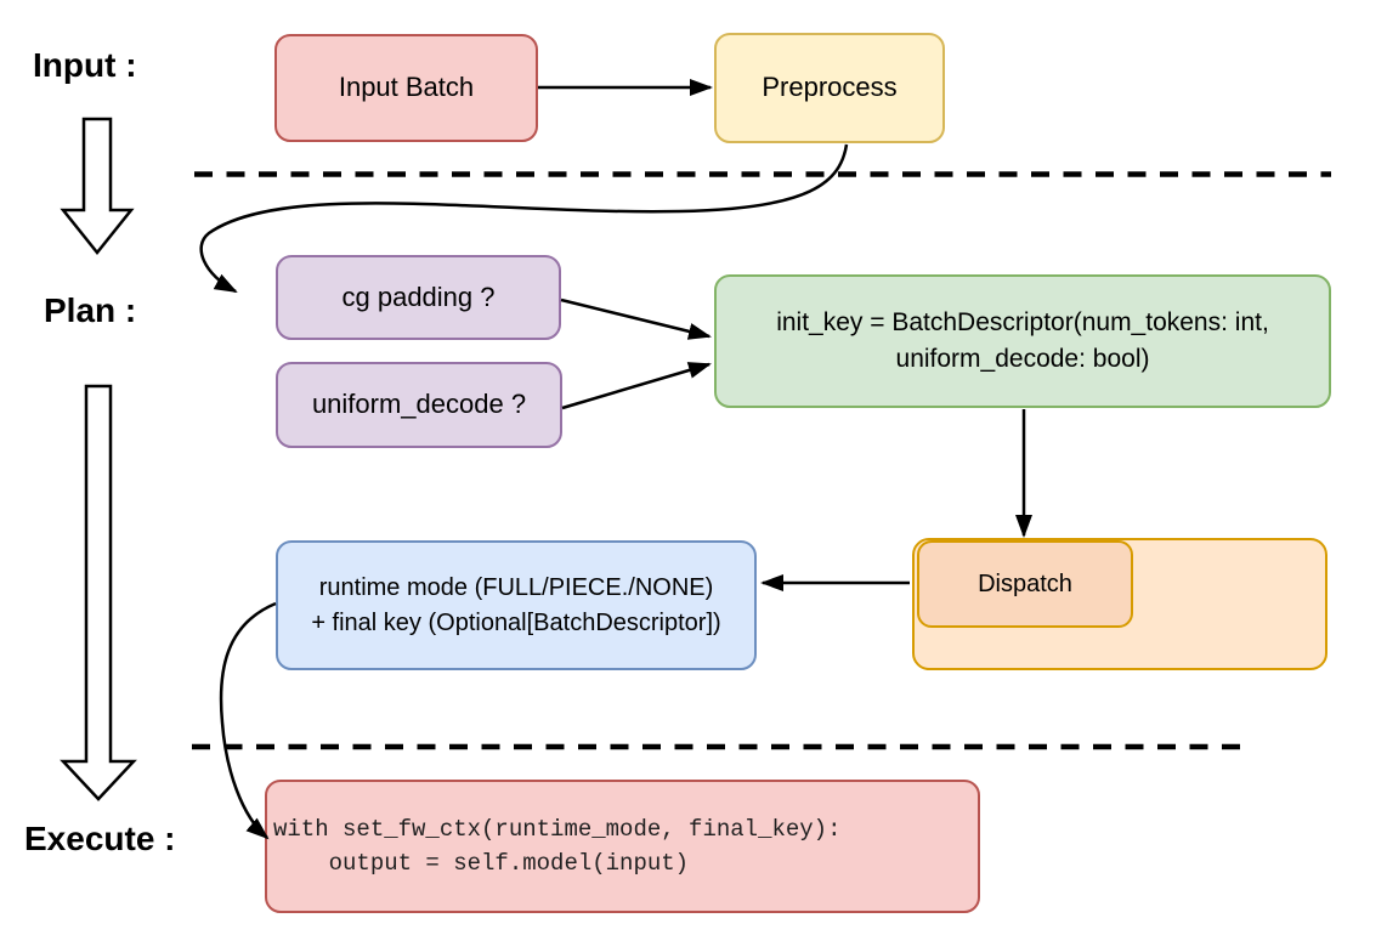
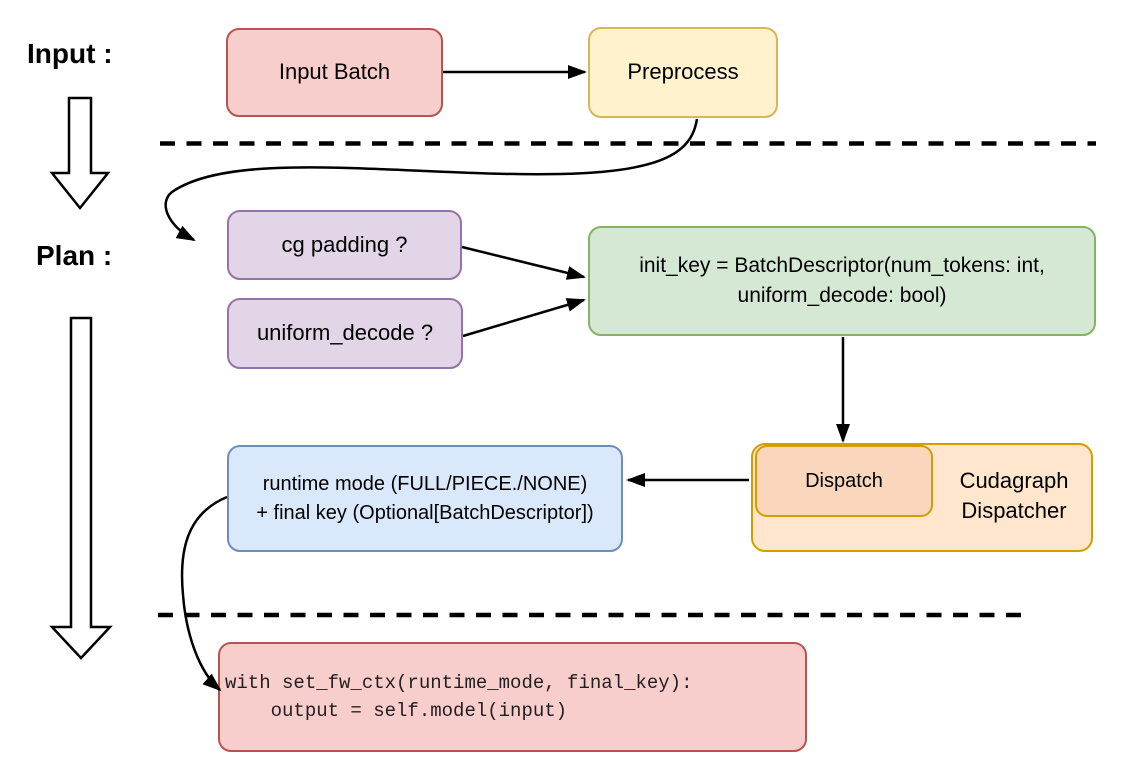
  Input :
  Plan :
- Execute :
  Input Batch
  Preprocess
  cg padding ?
  uniform_decode ?
  init_key = BatchDescriptor(num_tokens: int,
  uniform_decode: bool)
  Dispatch
+ Cudagraph Dispatcher
  runtime mode (FULL/PIECE./NONE)
  + final key (Optional[BatchDescriptor])
  with set_fw_ctx(runtime_mode, final_key):
  output = self.model(input)
